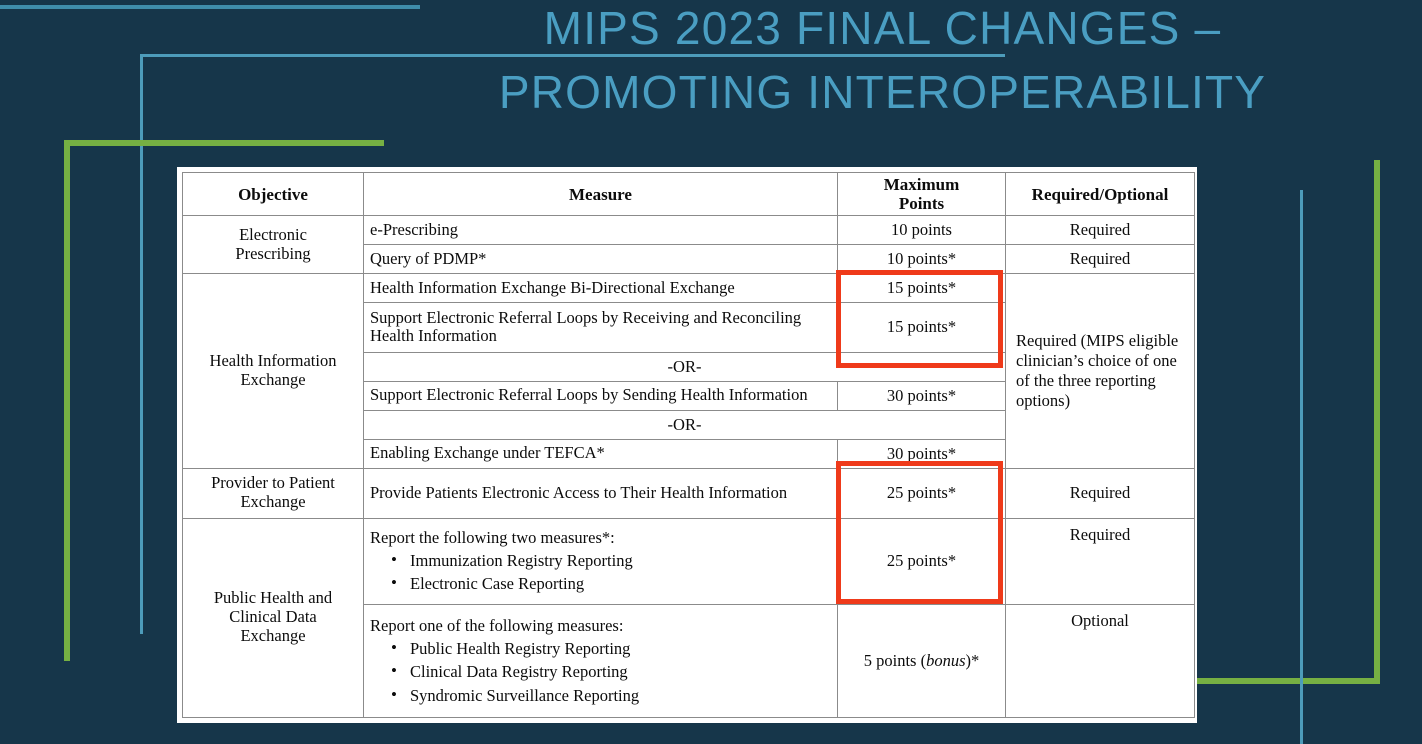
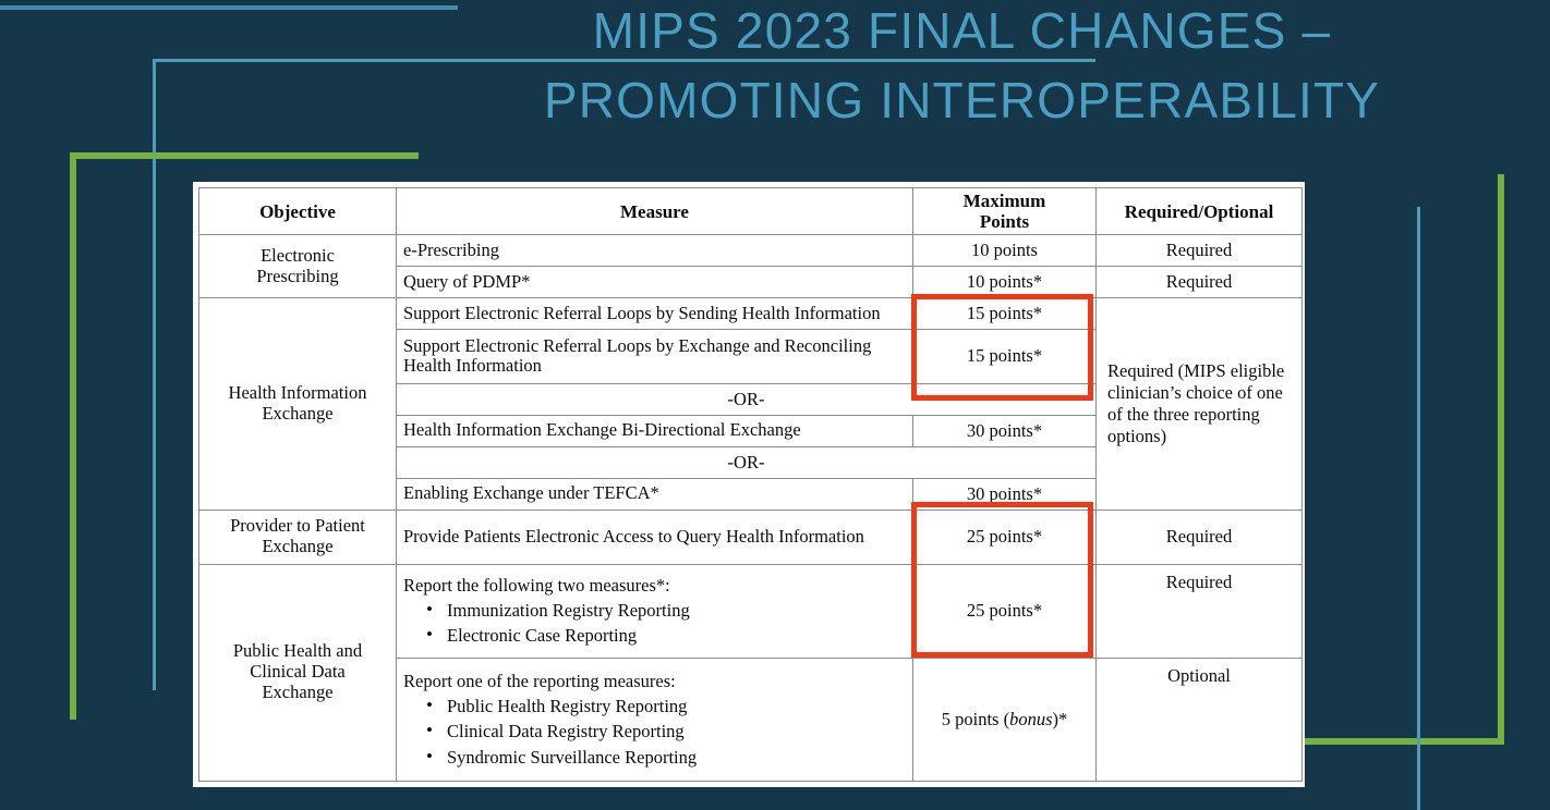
  MIPS 2023 FINAL CHANGES –
  PROMOTING INTEROPERABILITY
  Objective	Measure	Maximum Points	Required/Optional
  Electronic Prescribing	e-Prescribing	10 points	Required
  Query of PDMP*	10 points*	Required
- Health Information Exchange	Health Information Exchange Bi-Directional Exchange	15 points*	Required (MIPS eligible clinician’s choice of one of the three reporting options)
+ Health Information Exchange	Support Electronic Referral Loops by Sending Health Information	15 points*	Required (MIPS eligible clinician’s choice of one of the three reporting options)
- Support Electronic Referral Loops by Receiving and Reconciling Health Information	15 points*
+ Support Electronic Referral Loops by Exchange and Reconciling Health Information	15 points*
  -OR-
- Support Electronic Referral Loops by Sending Health Information	30 points*
+ Health Information Exchange Bi-Directional Exchange	30 points*
  -OR-
  Enabling Exchange under TEFCA*	30 points*
- Provider to Patient Exchange	Provide Patients Electronic Access to Their Health Information	25 points*	Required
+ Provider to Patient Exchange	Provide Patients Electronic Access to Query Health Information	25 points*	Required
  Public Health and Clinical Data Exchange	Report the following two measures*: Immunization Registry Reporting Electronic Case Reporting	25 points*	Required
- Report one of the following measures: Public Health Registry Reporting Clinical Data Registry Reporting Syndromic Surveillance Reporting	5 points (bonus)*	Optional
+ Report one of the reporting measures: Public Health Registry Reporting Clinical Data Registry Reporting Syndromic Surveillance Reporting	5 points (bonus)*	Optional
